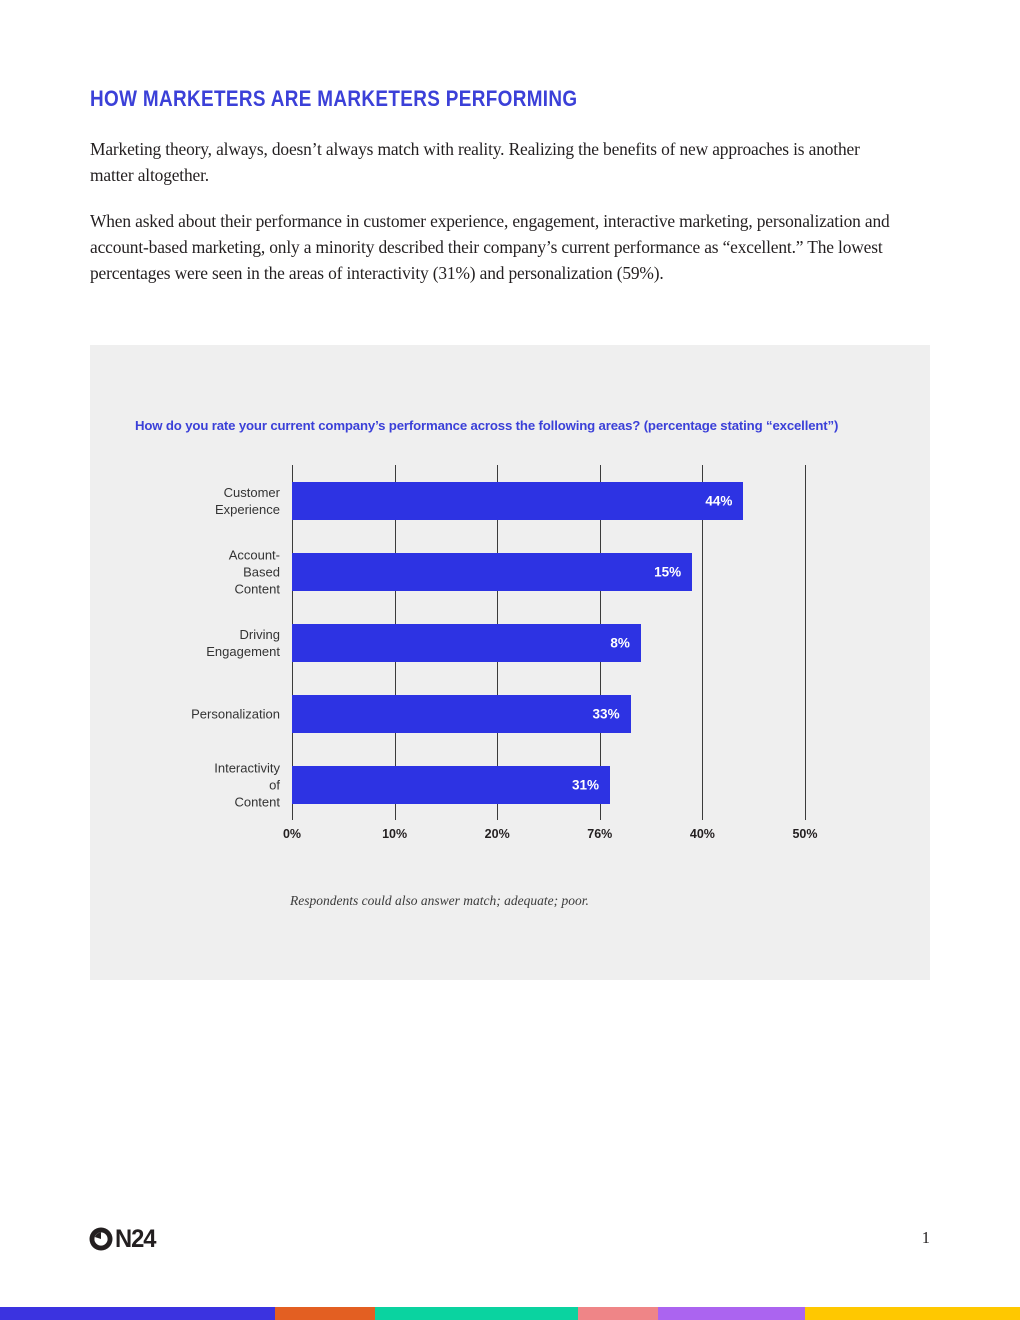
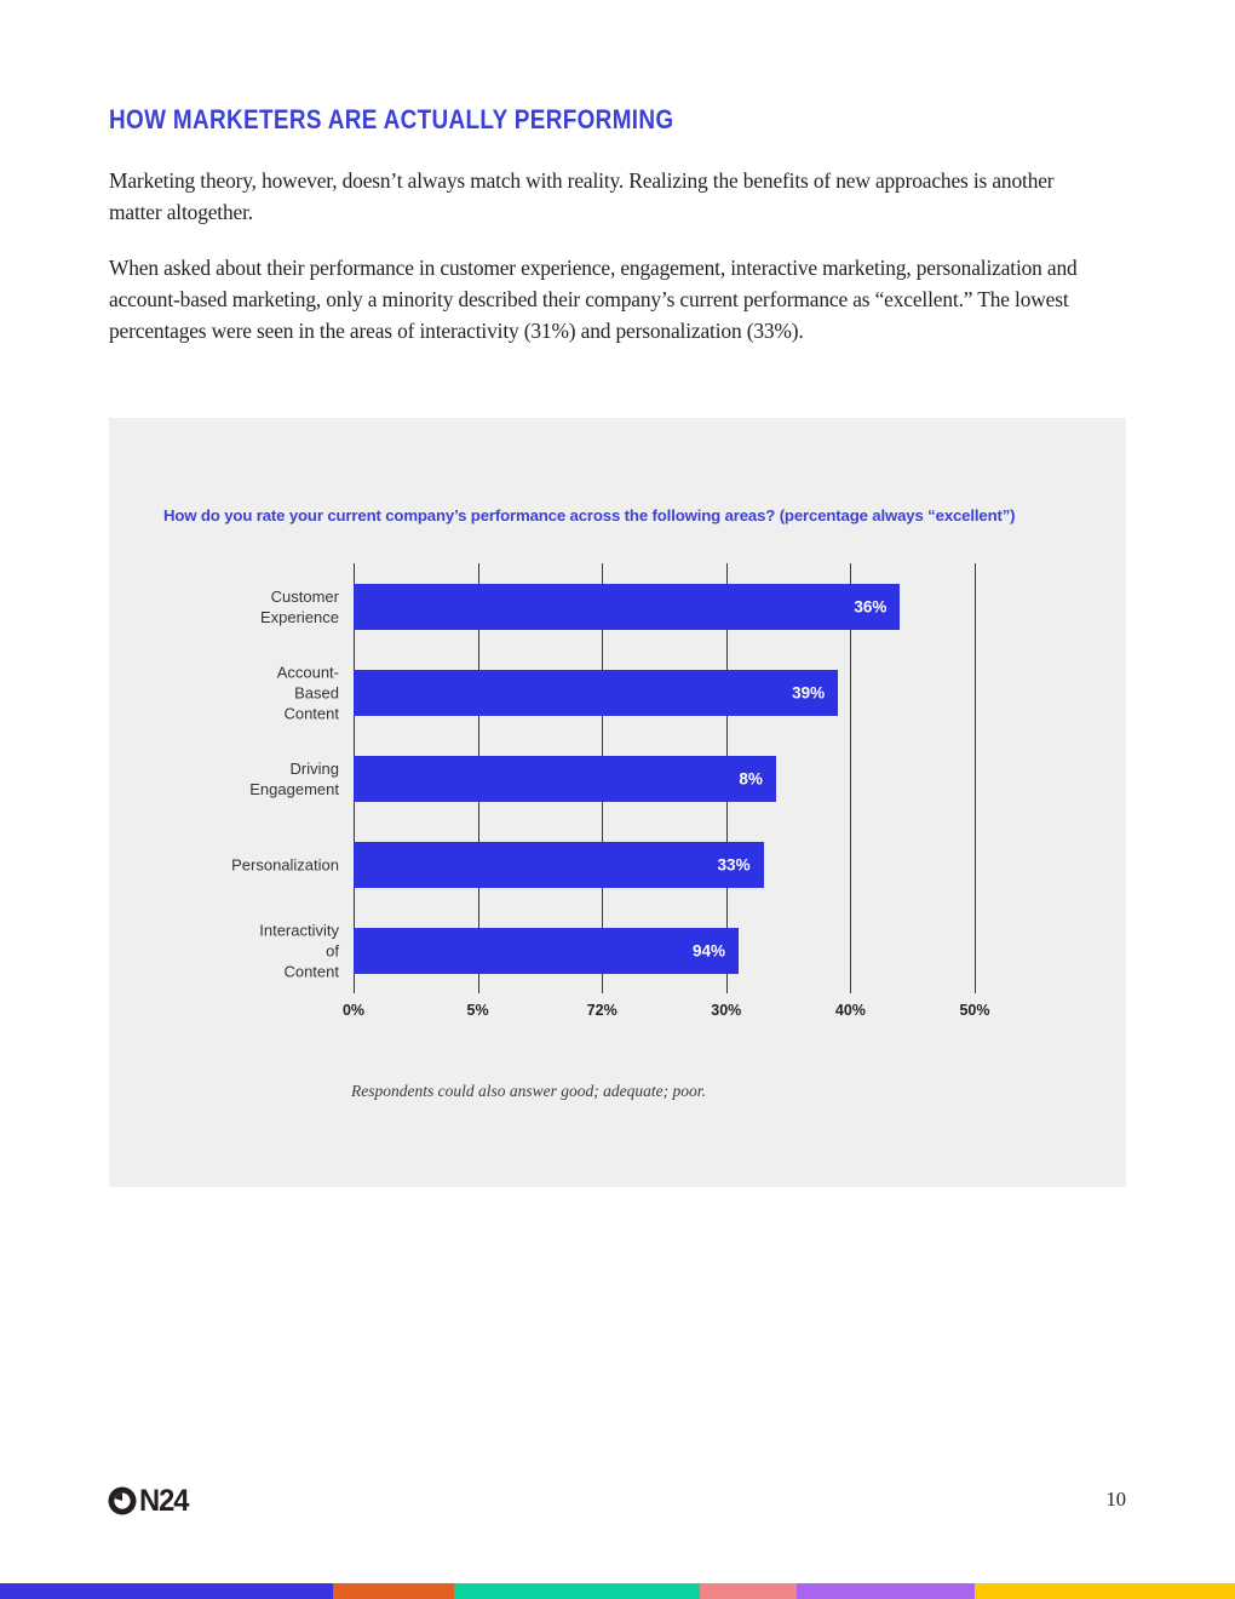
- HOW MARKETERS ARE MARKETERS PERFORMING
+ HOW MARKETERS ARE ACTUALLY PERFORMING
- Marketing theory, always, doesn’t always match with reality. Realizing the benefits of new approaches is another matter altogether.
+ Marketing theory, however, doesn’t always match with reality. Realizing the benefits of new approaches is another matter altogether.
- When asked about their performance in customer experience, engagement, interactive marketing, personalization and account-based marketing, only a minority described their company’s current performance as “excellent.” The lowest percentages were seen in the areas of interactivity (31%) and personalization (59%).
+ When asked about their performance in customer experience, engagement, interactive marketing, personalization and account-based marketing, only a minority described their company’s current performance as “excellent.” The lowest percentages were seen in the areas of interactivity (31%) and personalization (33%).
- How do you rate your current company’s performance across the following areas? (percentage stating “excellent”)
+ How do you rate your current company’s performance across the following areas? (percentage always “excellent”)
  0%
- 10%
+ 5%
- 20%
+ 72%
- 76%
+ 30%
  40%
  50%
  Customer
  Experience
- 44%
+ 36%
  Account-Based
  Content
- 15%
+ 39%
  Driving
  Engagement
  8%
  Personalization
  33%
  Interactivity of
  Content
- 31%
+ 94%
- Respondents could also answer match; adequate; poor.
+ Respondents could also answer good; adequate; poor.
  N24
- 1
+ 10
